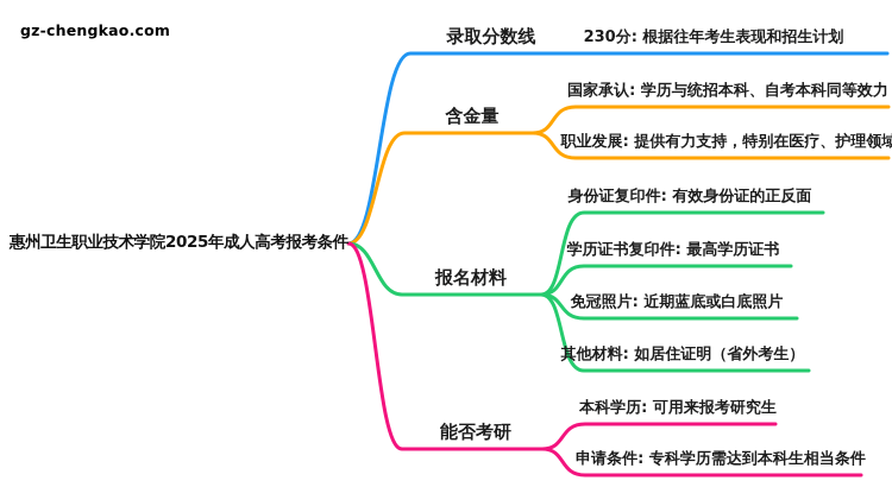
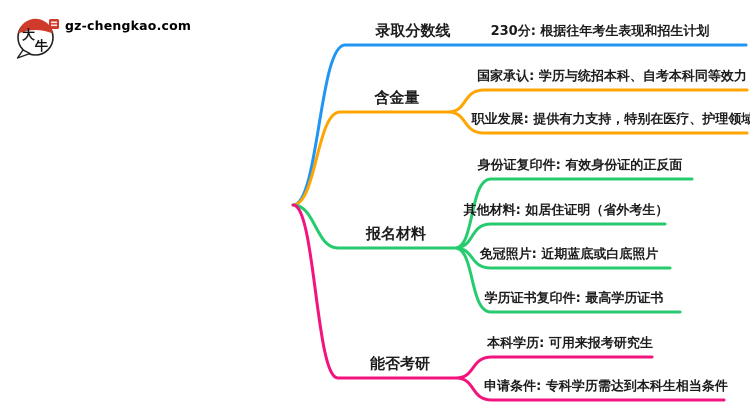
+ 大
+ 牛
  gz-chengkao.com
- 惠州卫生职业技术学院2025年成人高考报考条件
  录取分数线
  230分: 根据往年考生表现和招生计划
  含金量
  国家承认: 学历与统招本科、自考本科同等效力
  职业发展: 提供有力支持，特别在医疗、护理领域
  报名材料
  身份证复印件: 有效身份证的正反面
- 学历证书复印件: 最高学历证书
+ 其他材料: 如居住证明（省外考生）
  免冠照片: 近期蓝底或白底照片
- 其他材料: 如居住证明（省外考生）
+ 学历证书复印件: 最高学历证书
  能否考研
  本科学历: 可用来报考研究生
  申请条件: 专科学历需达到本科生相当条件
